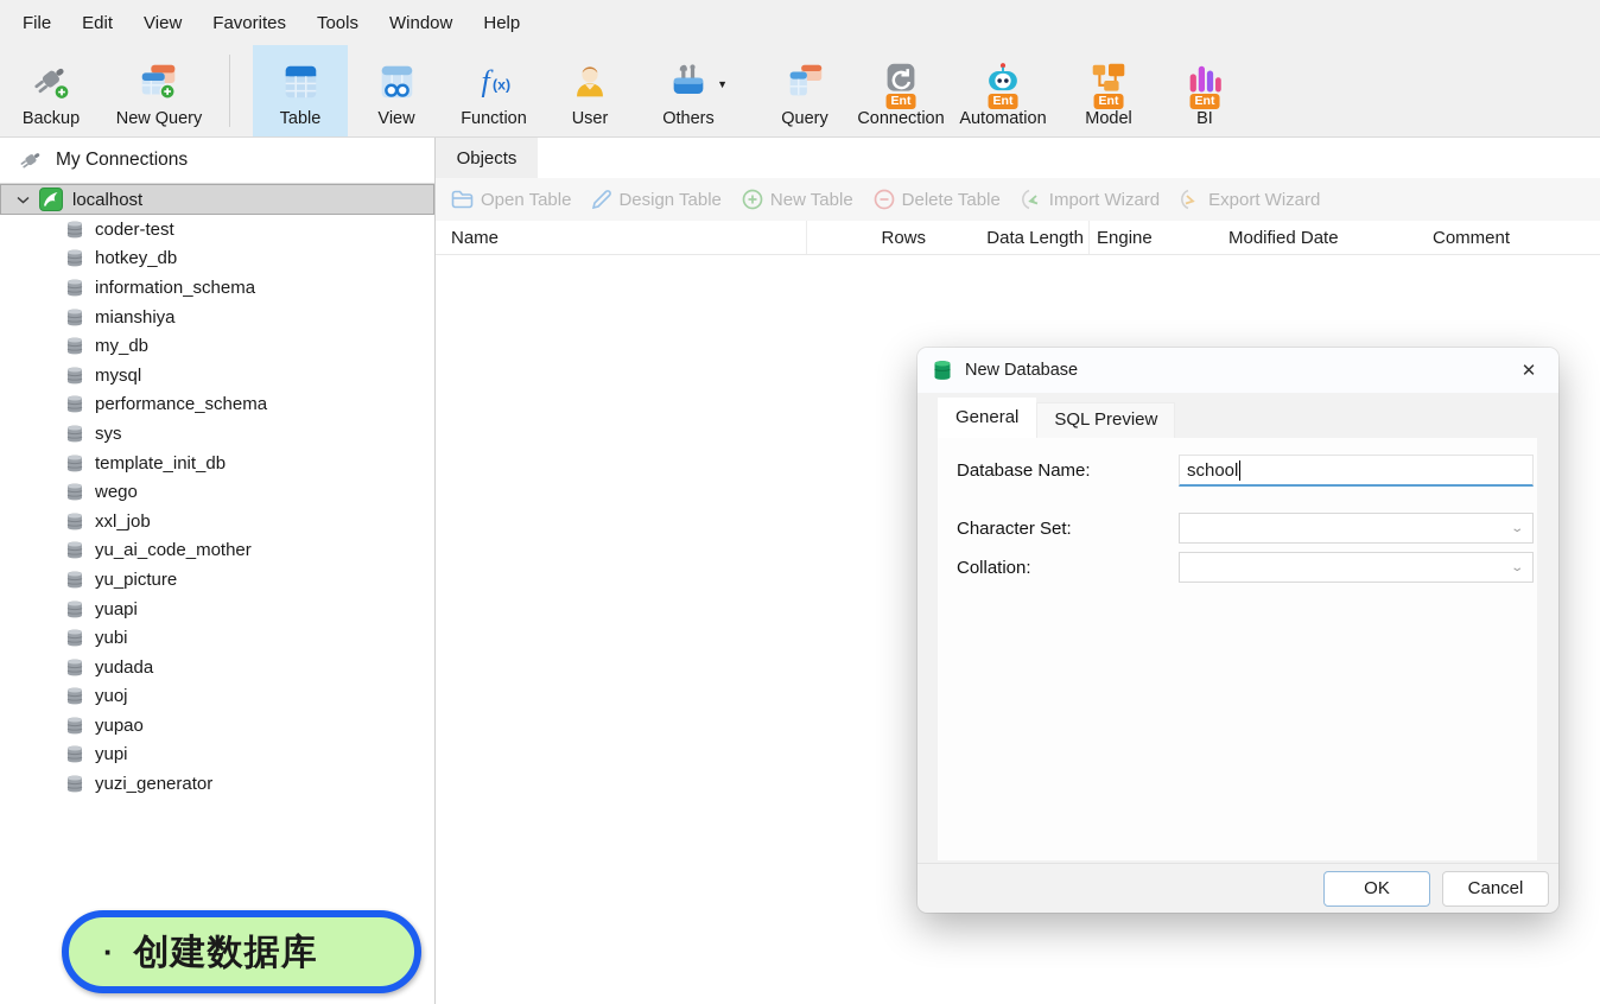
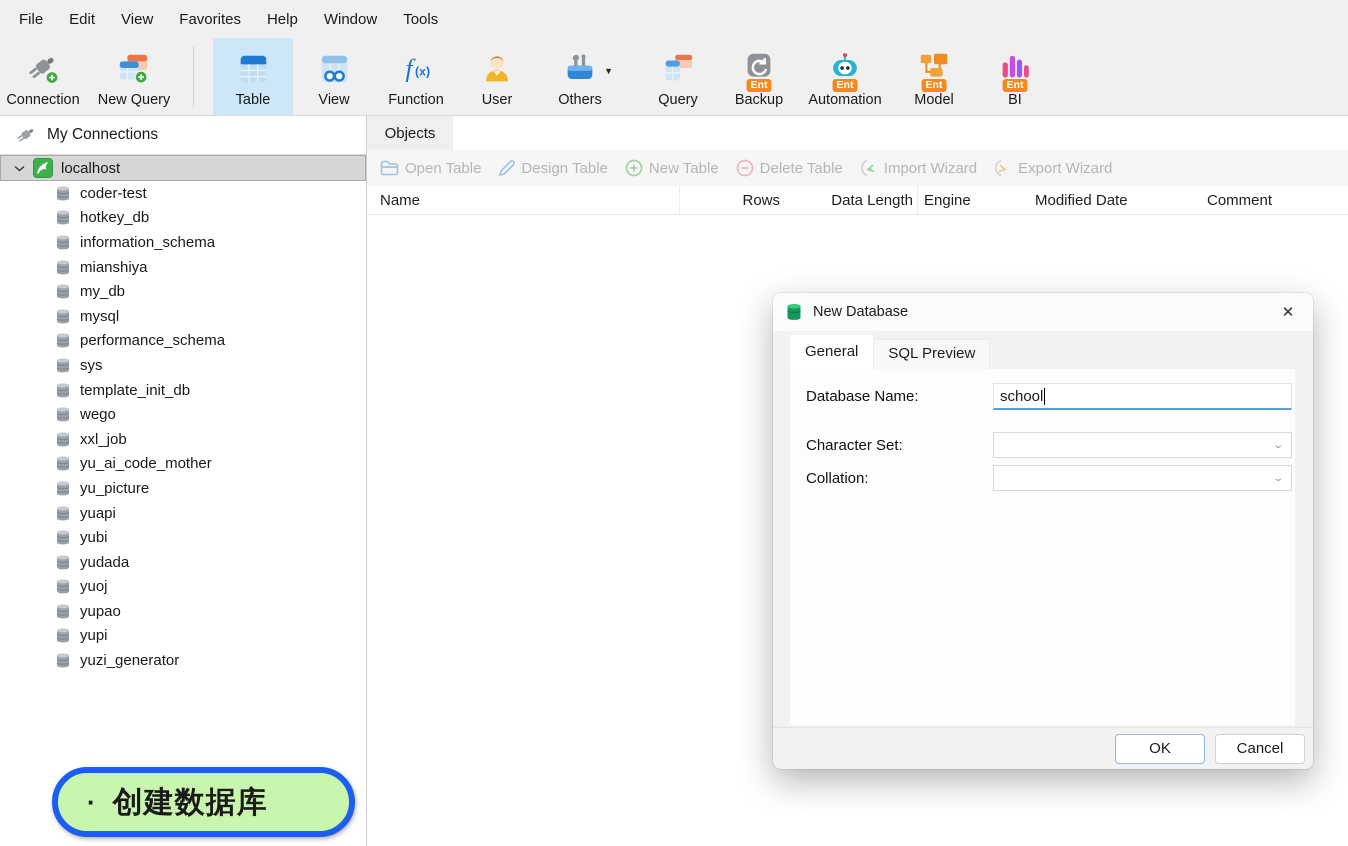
  File
  Edit
  View
  Favorites
- Tools
+ Help
  Window
- Help
+ Tools
- Backup
+ Connection
  New Query
  Table
  View
  f
  (x)
  Function
  User
  ▼
  Others
  Query
  Ent
- Connection
+ Backup
  Ent
  Automation
  Ent
  Model
  Ent
  BI
  My Connections
  localhost
  coder-test
  hotkey_db
  information_schema
  mianshiya
  my_db
  mysql
  performance_schema
  sys
  template_init_db
  wego
  xxl_job
  yu_ai_code_mother
  yu_picture
  yuapi
  yubi
  yudada
  yuoj
  yupao
  yupi
  yuzi_generator
  Objects
  Open Table
  Design Table
  New Table
  Delete Table
  Import Wizard
  Export Wizard
  Name
  Rows
  Data Length
  Engine
  Modified Date
  Comment
  New Database
  ✕
  General
  SQL Preview
  Database Name:
  school
  Character Set:
  ⌄
  Collation:
  ⌄
  OK
  Cancel
  ·
  创建数据库
